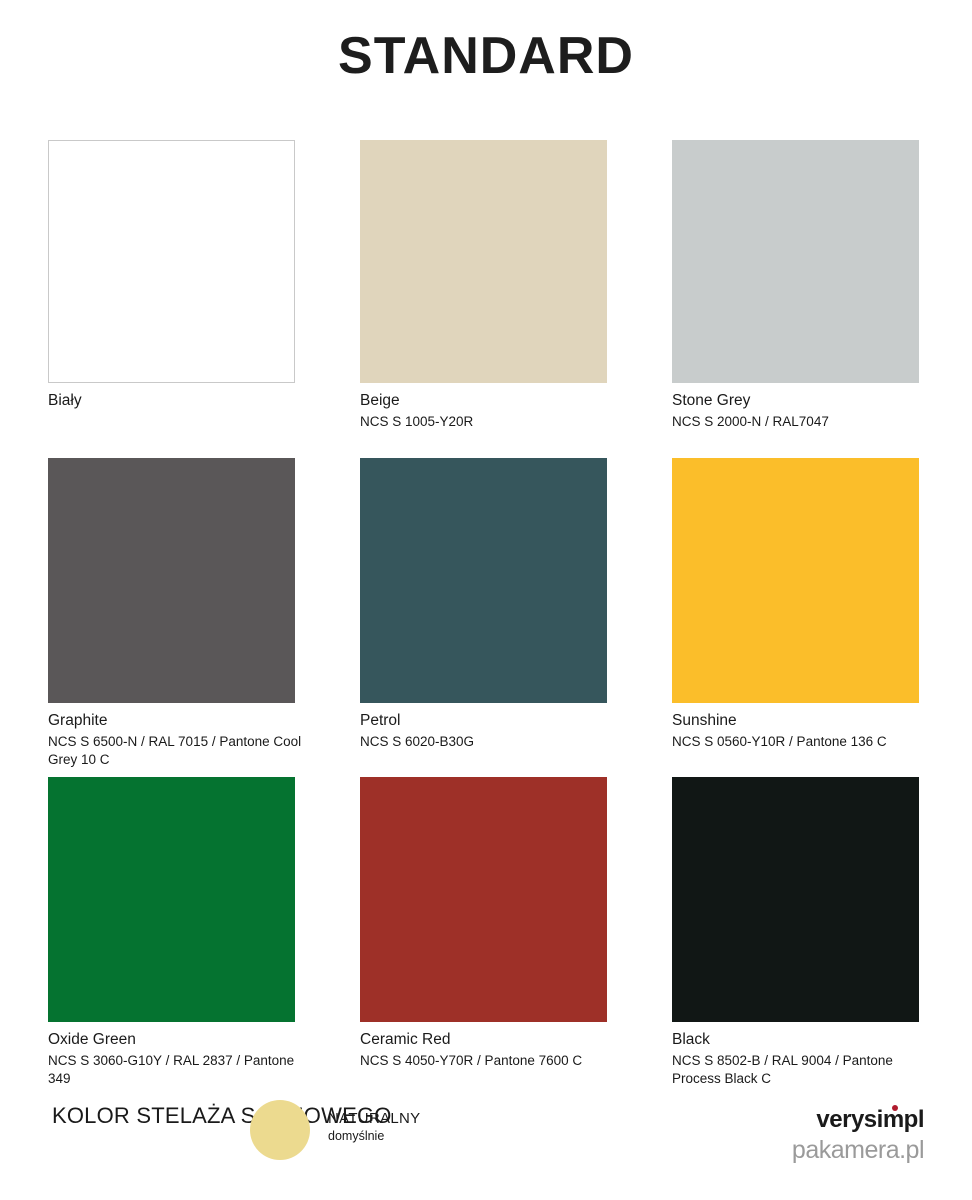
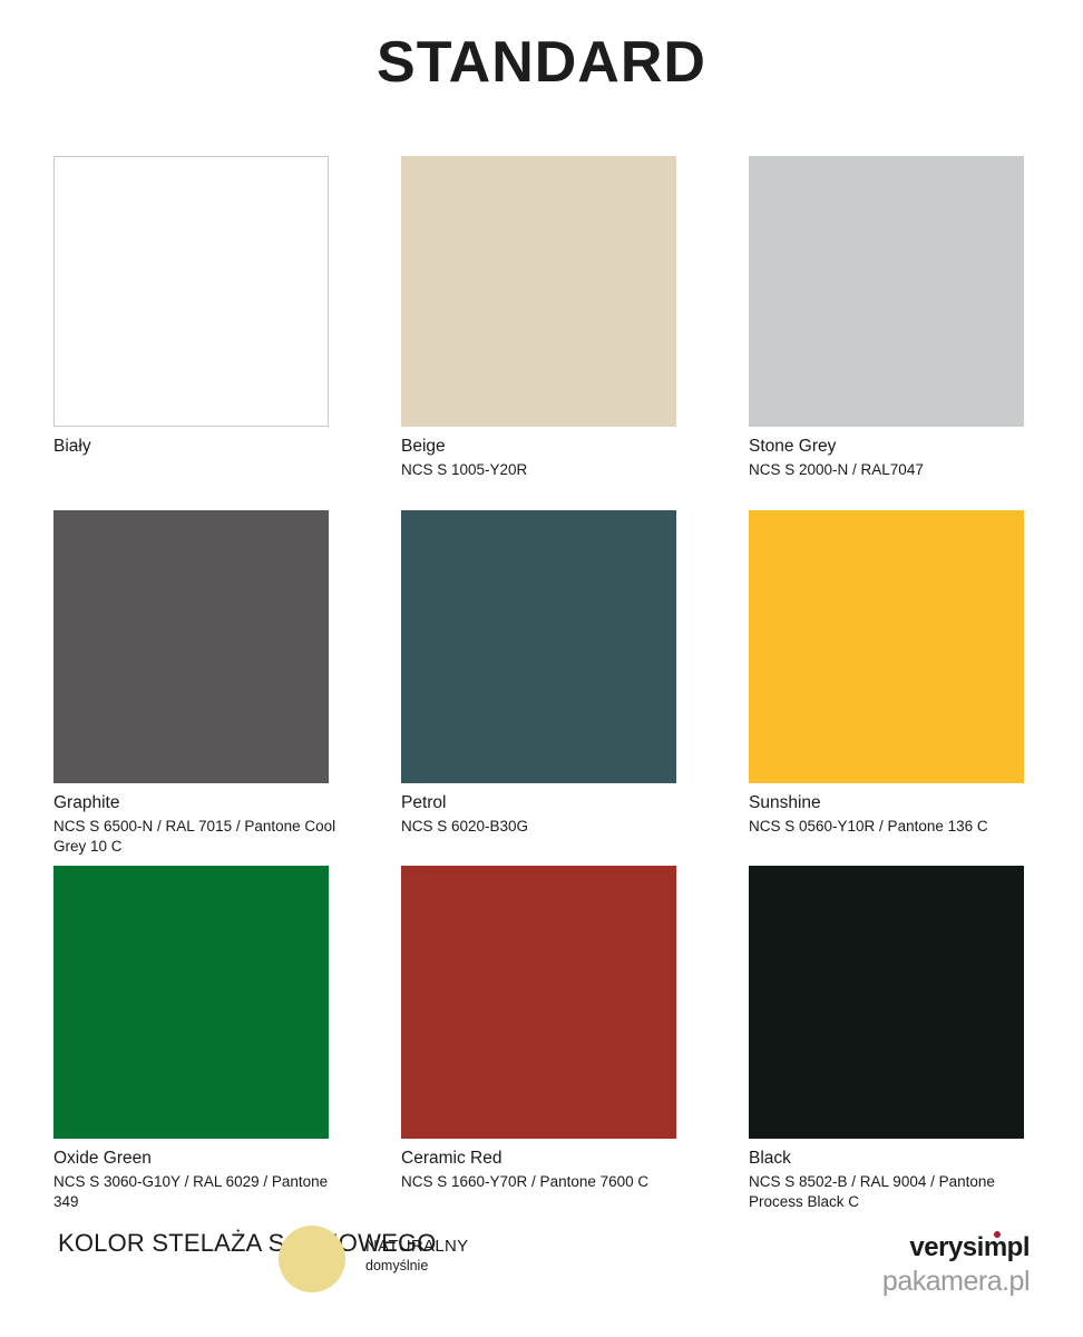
  STANDARD
  Biały
  Beige
  NCS S 1005-Y20R
  Stone Grey
  NCS S 2000-N / RAL7047
  Graphite
  NCS S 6500-N / RAL 7015 / Pantone Cool Grey 10 C
  Petrol
  NCS S 6020-B30G
  Sunshine
  NCS S 0560-Y10R / Pantone 136 C
  Oxide Green
- NCS S 3060-G10Y / RAL 2837 / Pantone 349
+ NCS S 3060-G10Y / RAL 6029 / Pantone 349
  Ceramic Red
- NCS S 4050-Y70R / Pantone 7600 C
+ NCS S 1660-Y70R / Pantone 7600 C
  Black
  NCS S 8502-B / RAL 9004 / Pantone Process Black C
  KOLOR STELAŻA SOWEGO
  NATURALNY
  domyślnie
  verysimpl
  pakamera.pl
